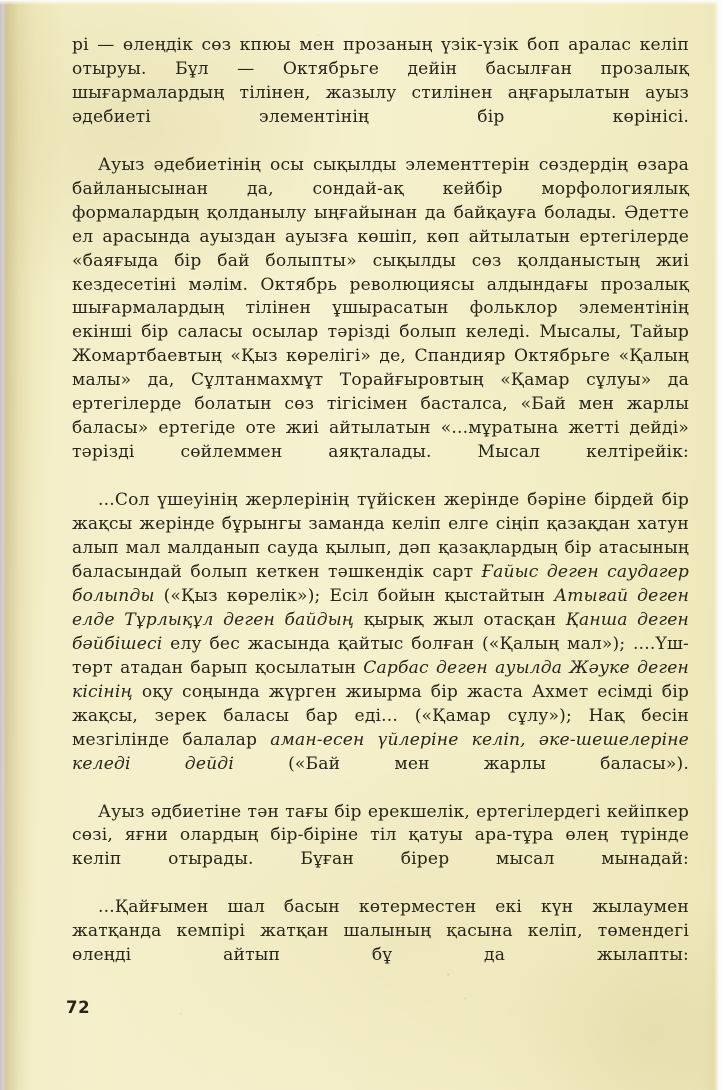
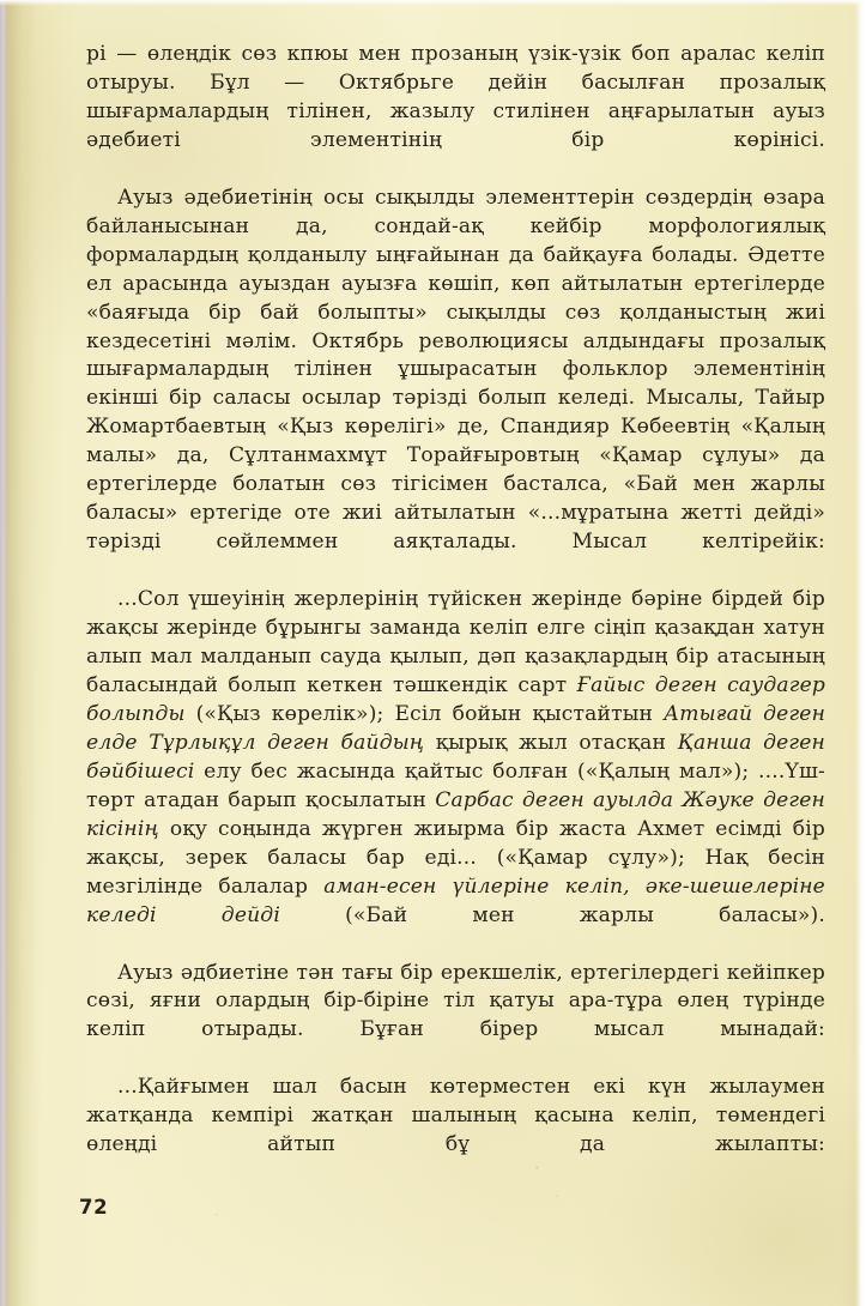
  рі — өлеңдік сөз кпюы мен прозаның үзік-үзік боп аралас келіп отыруы. Бұл — Октябрьге дейін басылған прозалық шығармалардың тілінен, жазылу стилінен аңғарылатын ауыз әдебиеті элементінің бір көрінісі.
- Ауыз әдебиетінің осы сықылды элементтерін сөздердің өзара байланысынан да, сондай-ақ кейбір морфологиялық формалардың қолданылу ыңғайынан да байқауға болады. Әдетте ел арасында ауыздан ауызға көшіп, көп айтылатын ертегілерде «баяғыда бір бай болыпты» сықылды сөз қолданыстың жиі кездесетіні мәлім. Октябрь революциясы алдындағы прозалық шығармалардың тілінен ұшырасатын фольклор элементінің екінші бір саласы осылар тәрізді болып келеді. Мысалы, Тайыр Жомартбаевтың «Қыз көрелігі» де, Спандияр Октябрьге «Қалың малы» да, Сұлтанмахмұт Торайғыровтың «Қамар сұлуы» да ертегілерде болатын сөз тігісімен басталса, «Бай мен жарлы баласы» ертегіде оте жиі айтылатын «...мұратына жетті дейді» тәрізді сөйлеммен аяқталады. Мысал келтірейік:
+ Ауыз әдебиетінің осы сықылды элементтерін сөздердің өзара байланысынан да, сондай-ақ кейбір морфологиялық формалардың қолданылу ыңғайынан да байқауға болады. Әдетте ел арасында ауыздан ауызға көшіп, көп айтылатын ертегілерде «баяғыда бір бай болыпты» сықылды сөз қолданыстың жиі кездесетіні мәлім. Октябрь революциясы алдындағы прозалық шығармалардың тілінен ұшырасатын фольклор элементінің екінші бір саласы осылар тәрізді болып келеді. Мысалы, Тайыр Жомартбаевтың «Қыз көрелігі» де, Спандияр Көбеевтің «Қалың малы» да, Сұлтанмахмұт Торайғыровтың «Қамар сұлуы» да ертегілерде болатын сөз тігісімен басталса, «Бай мен жарлы баласы» ертегіде оте жиі айтылатын «...мұратына жетті дейді» тәрізді сөйлеммен аяқталады. Мысал келтірейік:
  ...Сол үшеуінің жерлерінің түйіскен жерінде бәріне бірдей бір жақсы жерінде бұрынгы заманда келіп елге сіңіп қазақдан хатун алып мал малданып сауда қылып, дәп қазақлардың бір атасының баласындай болып кеткен тәшкендік сарт Ғайыс деген саудагер болыпды («Қыз көрелік»); Есіл бойын қыстайтын Атығай деген елде Тұрлықұл деген байдың қырық жыл отасқан Қанша деген бәйбішесі елу бес жасында қайтыс болған («Қалың мал»); ....Үш-төрт атадан барып қосылатын Сарбас деген ауылда Жәуке деген кісінің оқу соңында жүрген жиырма бір жаста Ахмет есімді бір жақсы, зерек баласы бар еді... («Қамар сұлу»); Нақ бесін мезгілінде балалар аман-есен үйлеріне келіп, әке-шешелеріне келеді дейді («Бай мен жарлы баласы»).
  Ауыз әдбиетіне тән тағы бір ерекшелік, ертегілердегі кейіпкер сөзі, яғни олардың бір-біріне тіл қатуы ара-тұра өлең түрінде келіп отырады. Бұған бірер мысал мынадай:
  ...Қайғымен шал басын көтерместен екі күн жылаумен жатқанда кемпірі жатқан шалының қасына келіп, төмендегі өлеңді айтып бұ да жылапты:
  72
